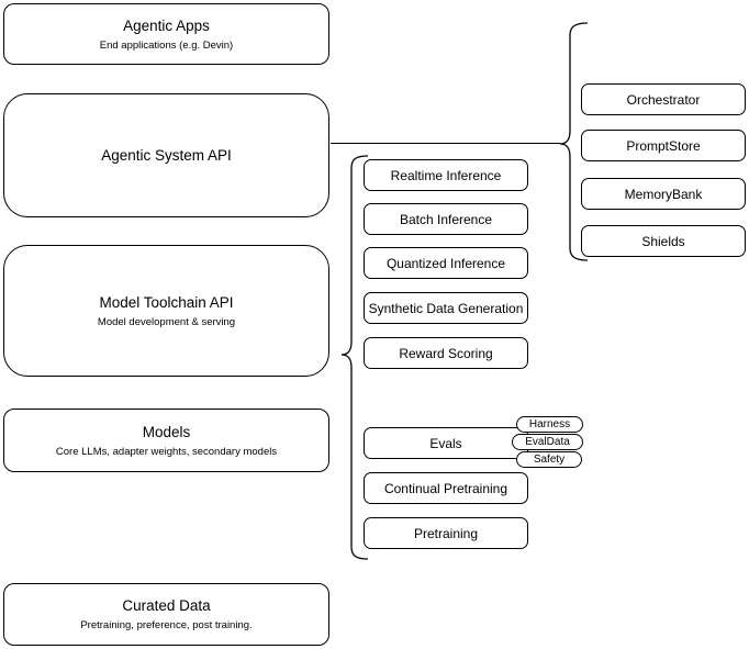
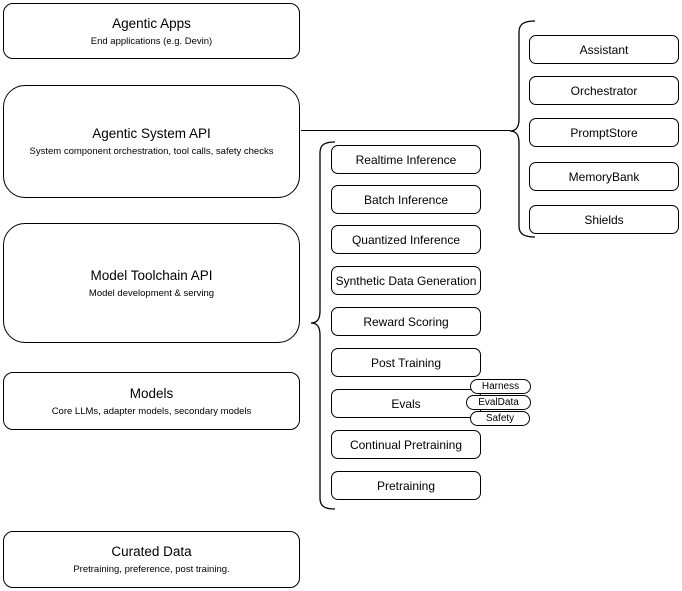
  Agentic Apps
  End applications (e.g. Devin)
  Agentic System API
+ System component orchestration, tool calls, safety checks
  Model Toolchain API
  Model development & serving
  Models
- Core LLMs, adapter weights, secondary models
+ Core LLMs, adapter models, secondary models
  Curated Data
  Pretraining, preference, post training.
  Realtime Inference
  Batch Inference
  Quantized Inference
  Synthetic Data Generation
  Reward Scoring
+ Post Training
  Evals
  Continual Pretraining
  Pretraining
  Harness
  EvalData
  Safety
+ Assistant
  Orchestrator
  PromptStore
  MemoryBank
  Shields
